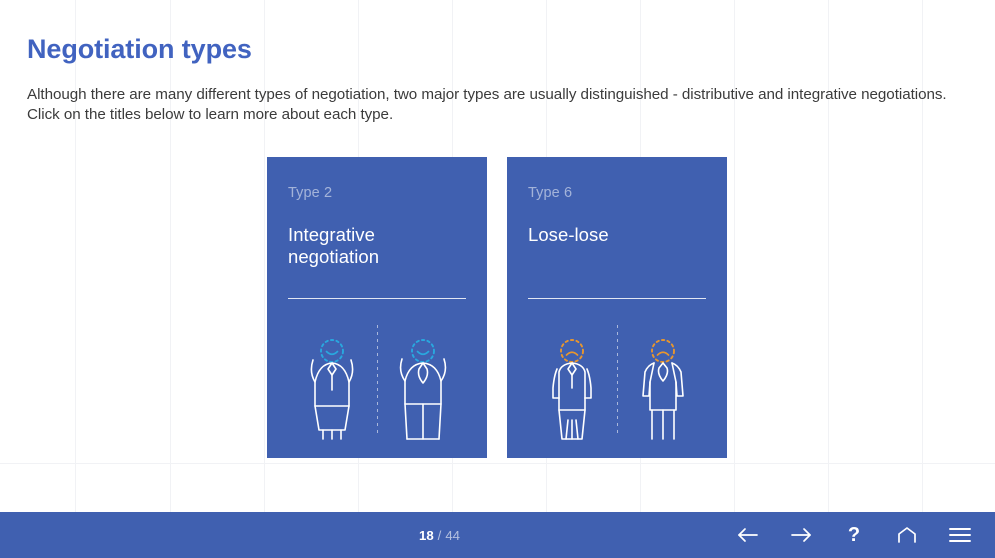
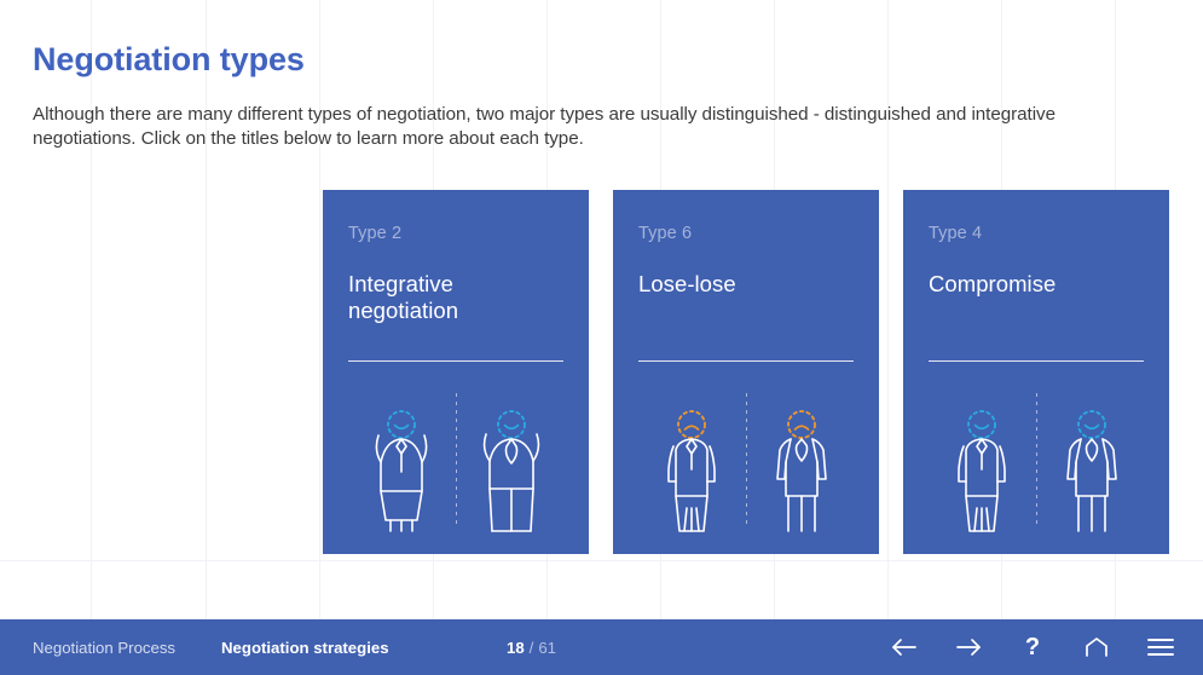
  Negotiation types
- Although there are many different types of negotiation, two major types are usually distinguished - distributive and integrative negotiations. Click on the titles below to learn more about each type.
+ Although there are many different types of negotiation, two major types are usually distinguished - distinguished and integrative negotiations. Click on the titles below to learn more about each type.
  Type 2
  Integrative negotiation
  Type 6
  Lose-lose
+ Type 4
+ Compromise
+ Negotiation Process
+ Negotiation strategies
  18
  /
- 44
+ 61
  ?
